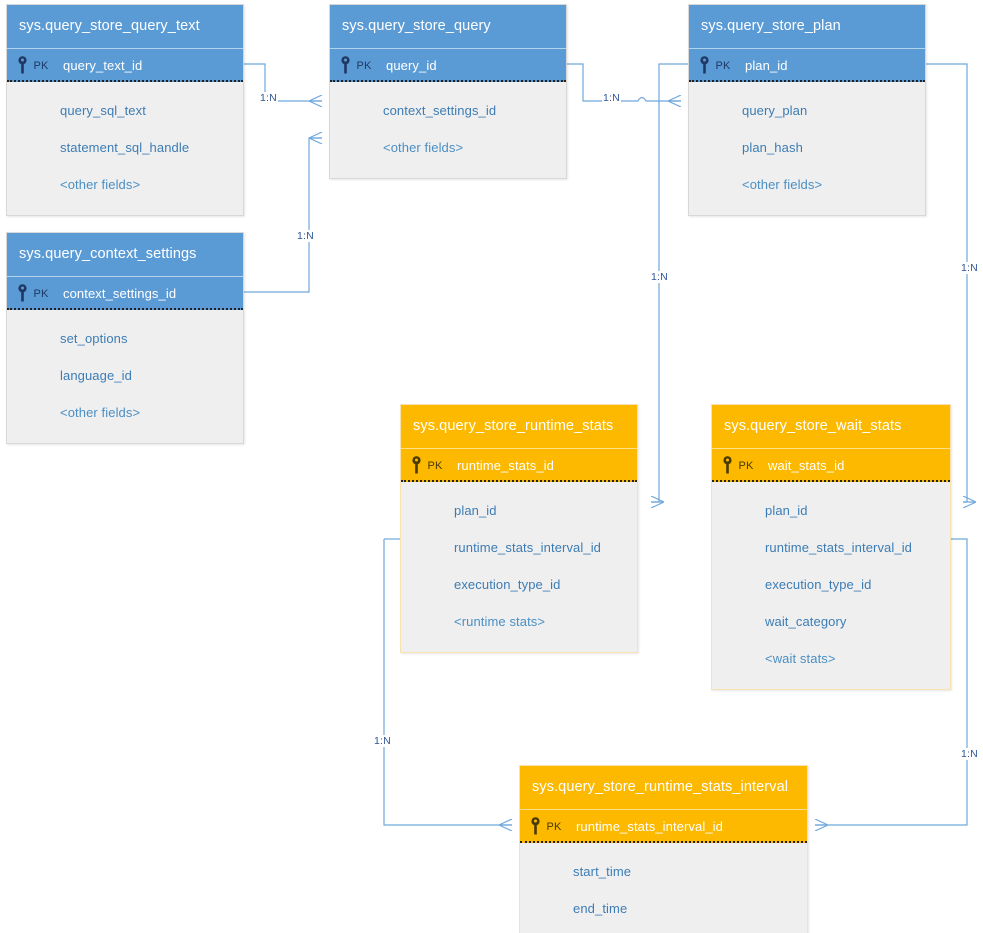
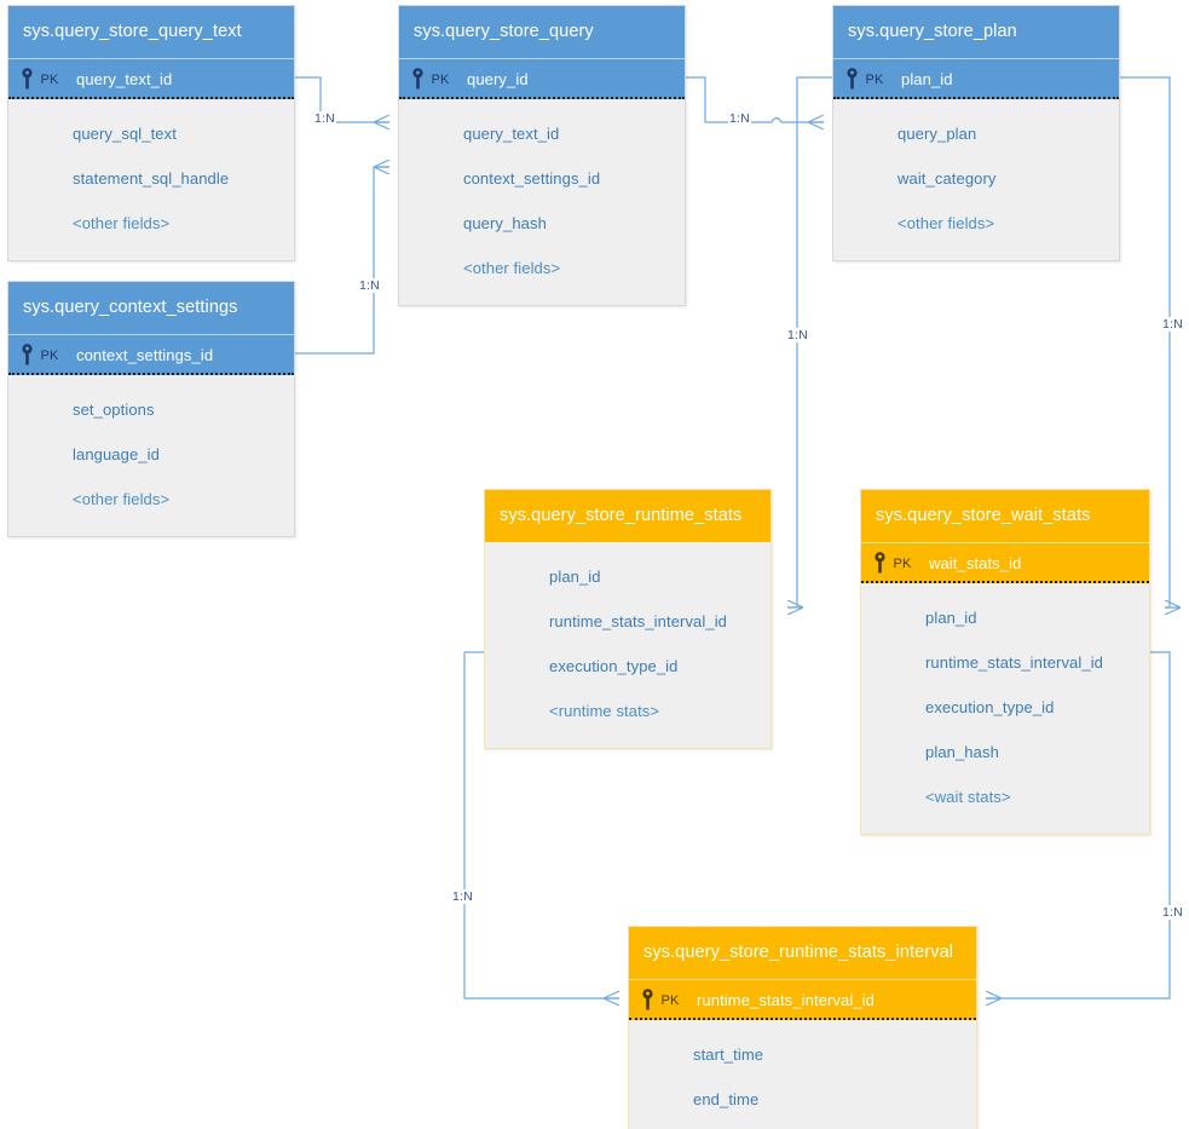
  sys.query_store_query_text
  PK query_text_id
  query_sql_text
  statement_sql_handle
  <other fields>
  sys.query_context_settings
  PK context_settings_id
  set_options
  language_id
  <other fields>
  sys.query_store_query
  PK query_id
+ query_text_id
  context_settings_id
+ query_hash
  <other fields>
  sys.query_store_plan
  PK plan_id
  query_plan
- plan_hash
+ wait_category
  <other fields>
  sys.query_store_runtime_stats
- PK runtime_stats_id
  plan_id
  runtime_stats_interval_id
  execution_type_id
  <runtime stats>
  sys.query_store_wait_stats
  PK wait_stats_id
  plan_id
  runtime_stats_interval_id
  execution_type_id
- wait_category
+ plan_hash
  <wait stats>
  sys.query_store_runtime_stats_interval
  PK runtime_stats_interval_id
  start_time
  end_time
  1:N
  1:N
  1:N
  1:N
  1:N
  1:N
  1:N
